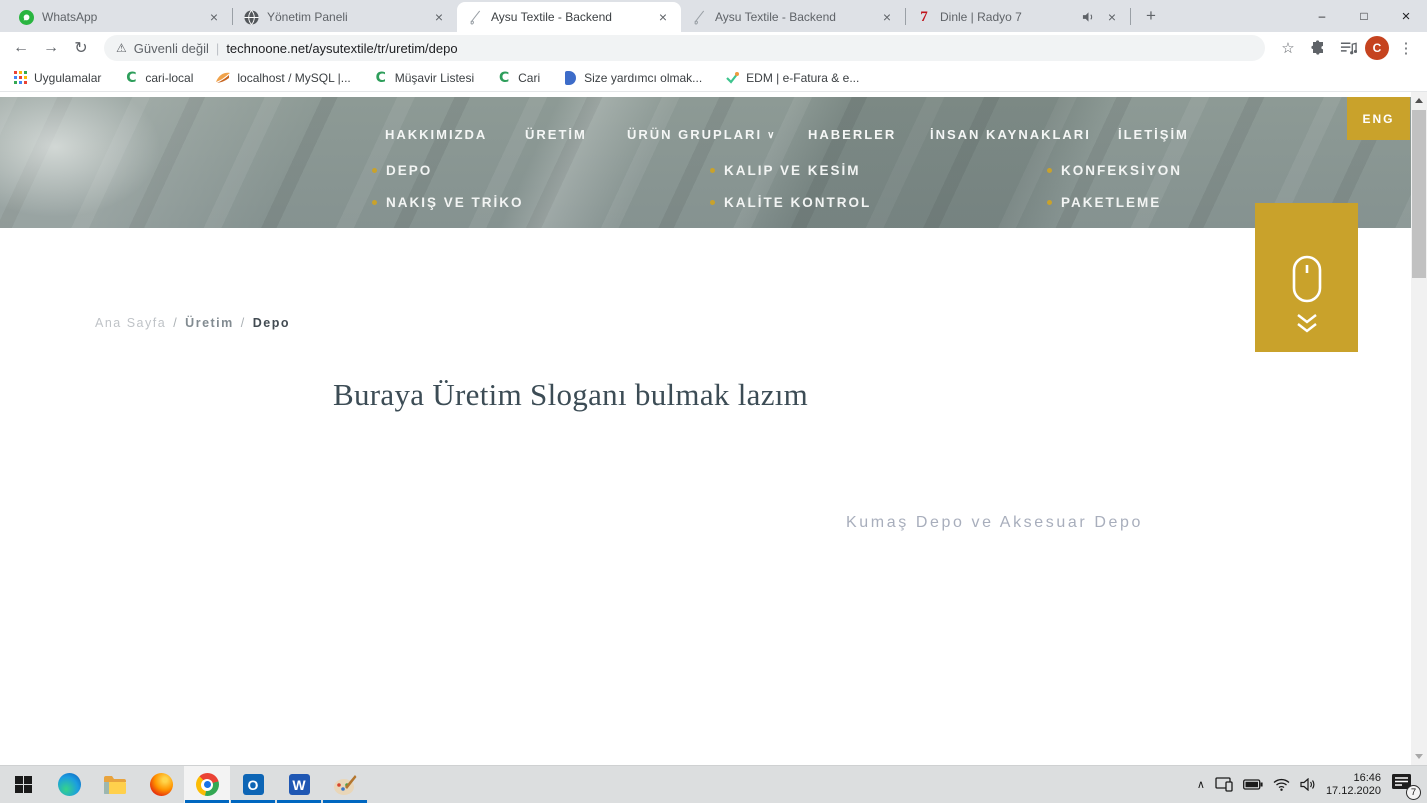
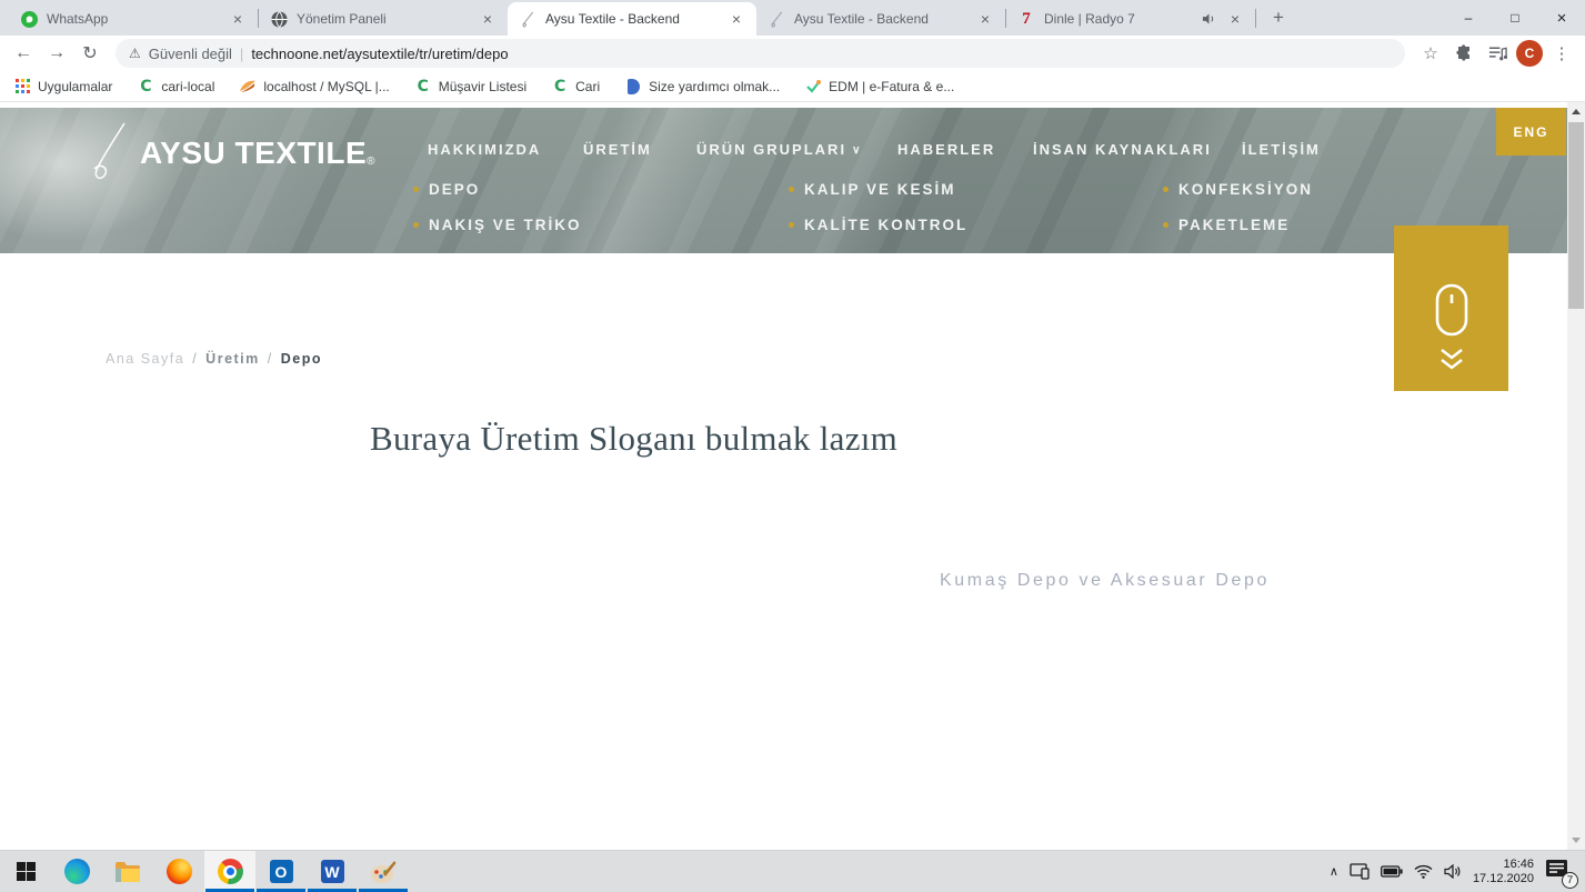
  WhatsApp
  ×
  Yönetim Paneli
  ×
  Aysu Textile - Backend
  ×
  Aysu Textile - Backend
  ×
  7
  Dinle | Radyo 7
  ×
  +
  –
  □
  ×
  ←
  →
  ↻
  ⚠
  Güvenli değil
  |
  technoone.net/aysutextile/tr/uretim/depo
  ☆
  C
  ⋮
  Uygulamalar
  C
  cari-local
  localhost / MySQL |...
  C
  Müşavir Listesi
  C
  Cari
  Size yardımcı olmak...
  EDM | e-Fatura & e...
+ AYSU TEXTILE®
  HAKKIMIZDA
  ÜRETİM
  ÜRÜN GRUPLARI ∨
  HABERLER
  İNSAN KAYNAKLARI
  İLETİŞİM
  DEPO
  NAKIŞ VE TRİKO
  KALIP VE KESİM
  KALİTE KONTROL
  KONFEKSİYON
  PAKETLEME
  ENG
  Ana Sayfa
  /
  Üretim
  /
  Depo
  Buraya Üretim Sloganı bulmak lazım
  Kumaş Depo ve Aksesuar Depo
  O
  W
  ∧
  16:46
  17.12.2020
  7
